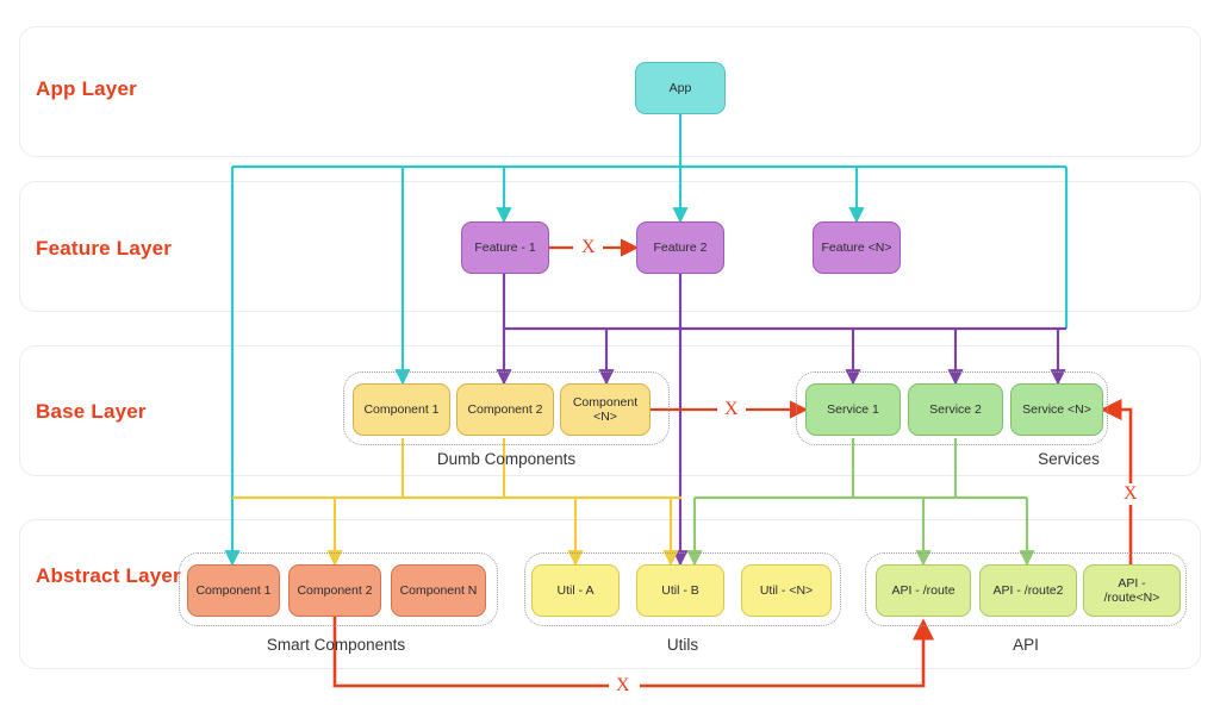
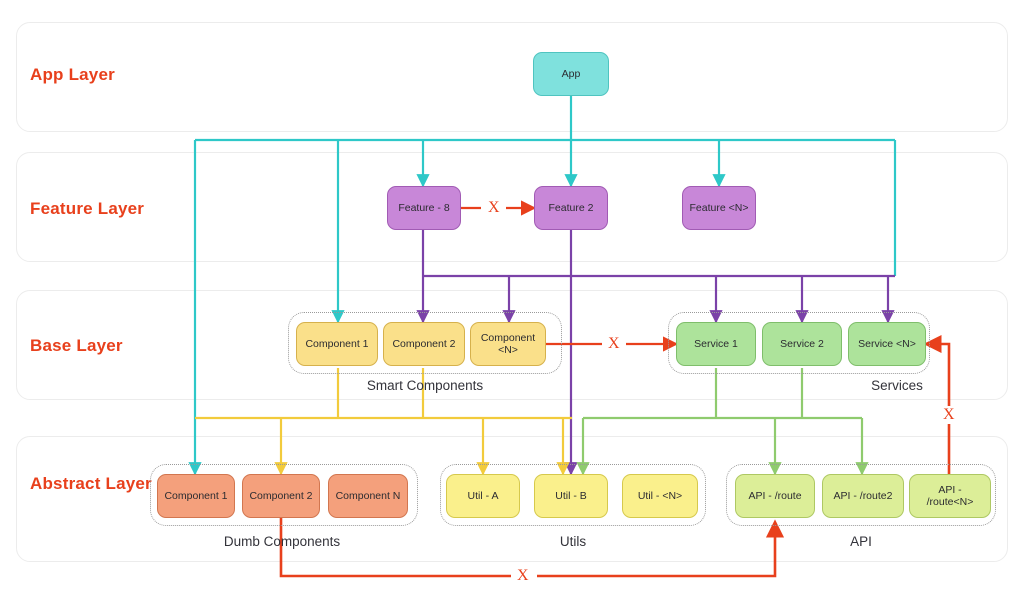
  App Layer
  Feature Layer
  Base Layer
  Abstract Layer
- Dumb Components
+ Smart Components
  Services
- Smart Components
+ Dumb Components
  Utils
  API
  App
- Feature - 1
+ Feature - 8
  Feature 2
  Feature <N>
  Component 1
  Component 2
  Component
  <N>
  Service 1
  Service 2
  Service <N>
  Component 1
  Component 2
  Component N
  Util - A
  Util - B
  Util - <N>
  API - /route
  API - /route2
  API - /route<N>
  X
  X
  X
  X
